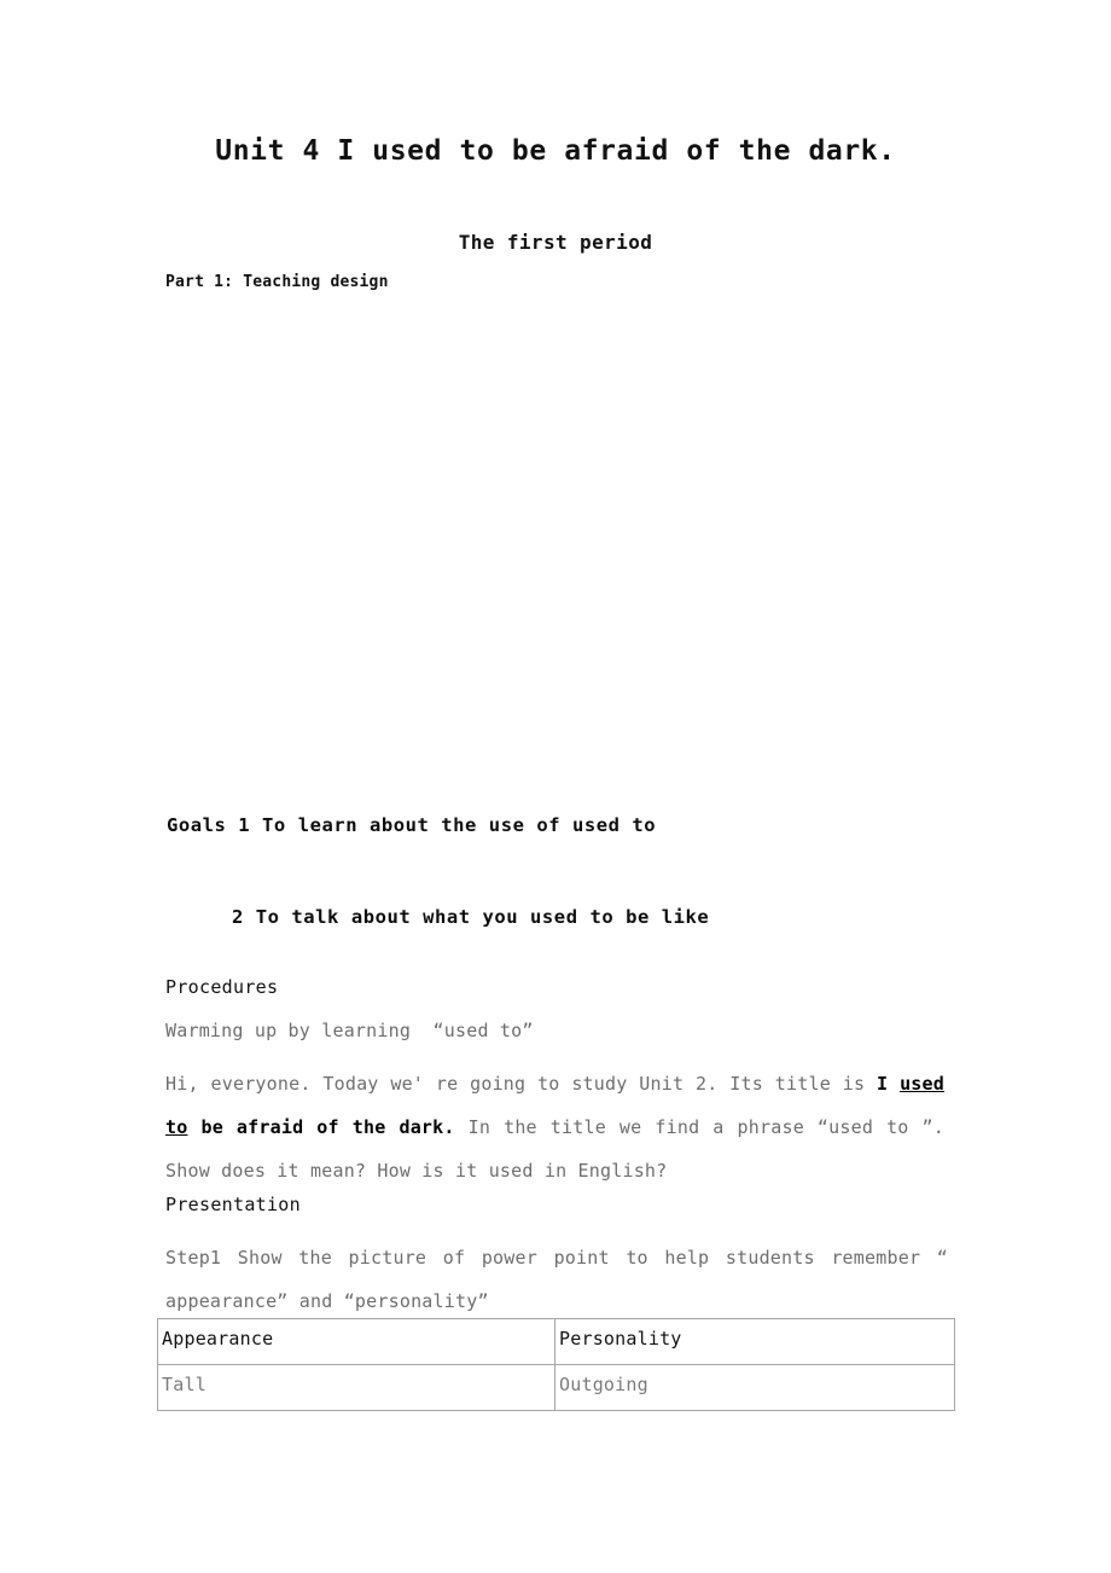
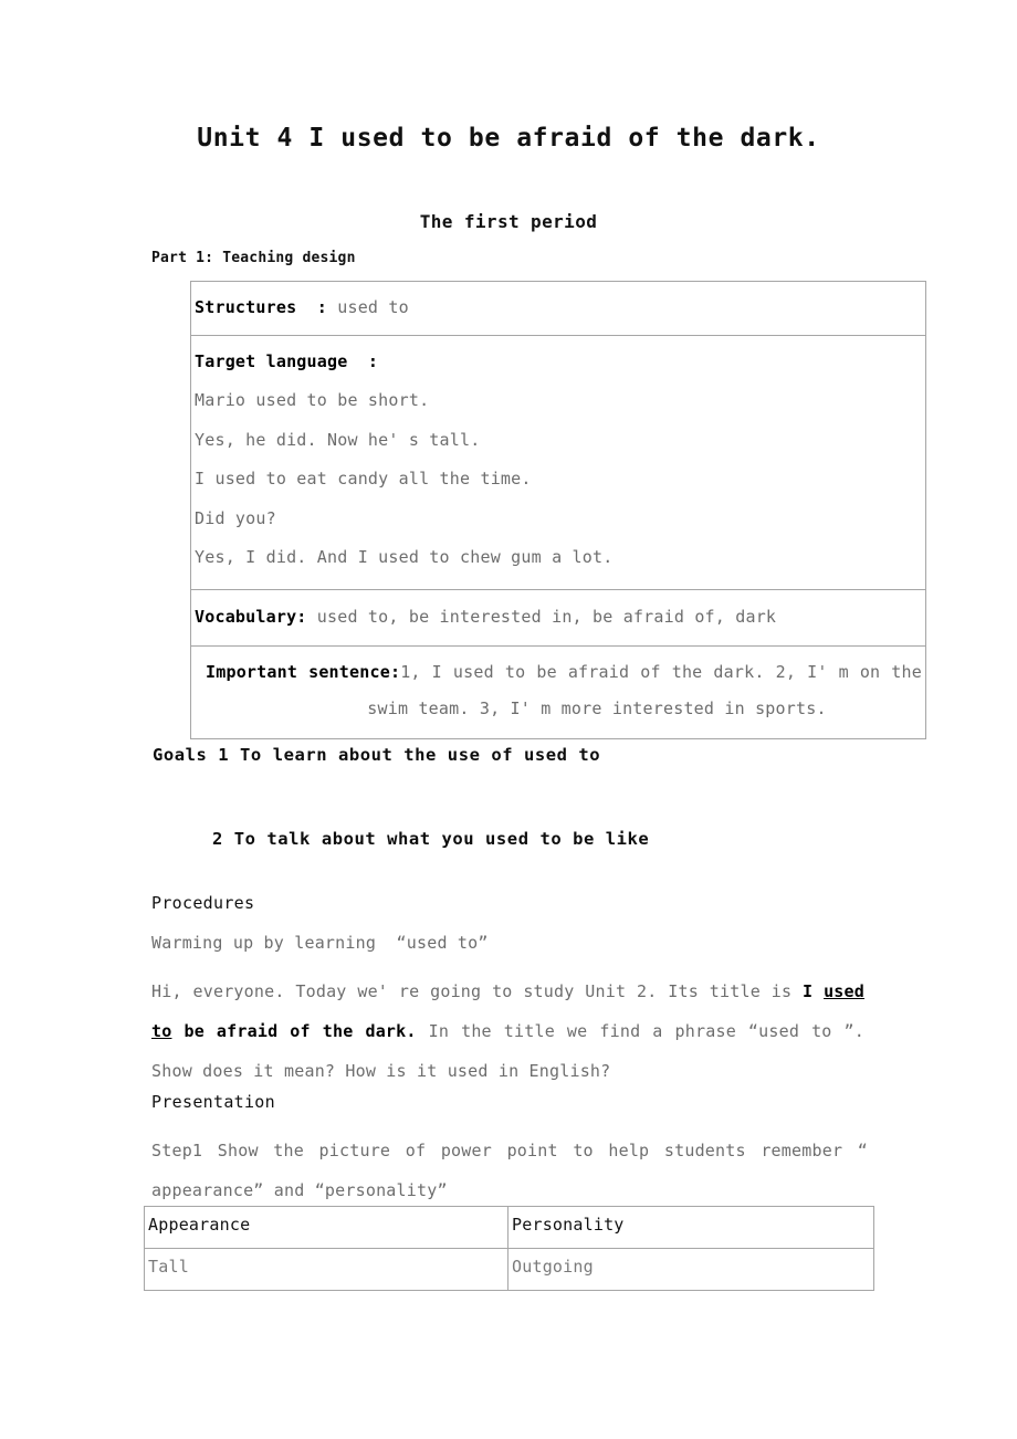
  Unit 4 I used to be afraid of the dark.
  The first period
  Part 1: Teaching design
+ Structures : used to
+ Target language : Mario used to be short. Yes, he did. Now he' s tall. I used to eat candy all the time. Did you? Yes, I did. And I used to chew gum a lot.
+ Vocabulary: used to, be interested in, be afraid of, dark
+ Important sentence:1, I used to be afraid of the dark. 2, I' m on the swim team. 3, I' m more interested in sports.
  Goals 1 To learn about the use of used to
  2 To talk about what you used to be like
  Procedures
  Warming up by learning “used to”
  Hi, everyone. Today we' re going to study Unit 2. Its title is I used
  to be afraid of the dark. In the title we find a phrase “used to ”.
  Show does it mean? How is it used in English?
  Presentation
  Step1 Show the picture of power point to help students remember “
  appearance” and “personality”
  Appearance	Personality
  Tall	Outgoing
